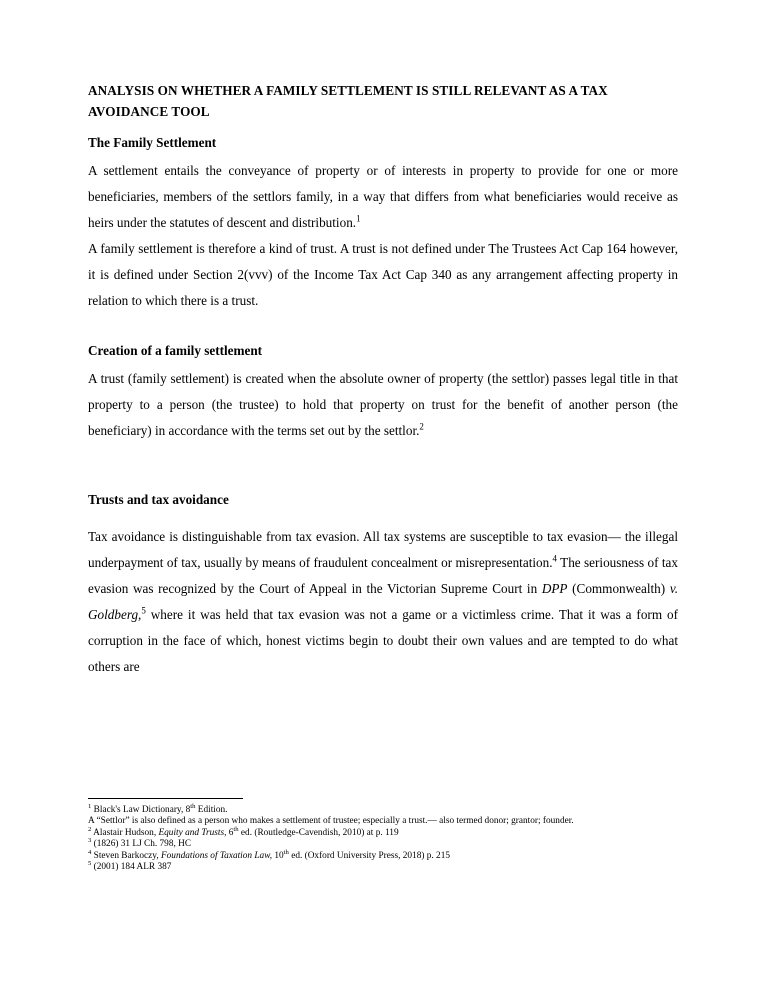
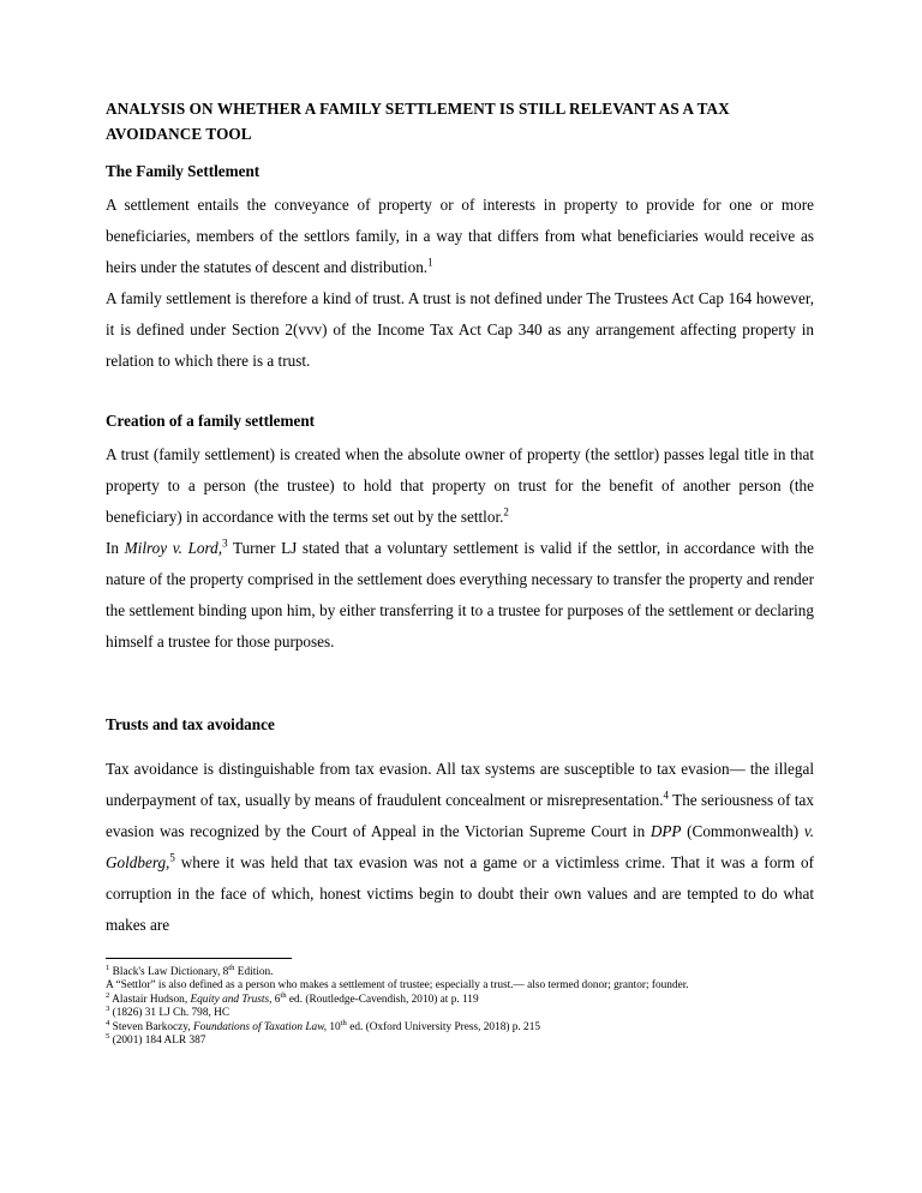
  ANALYSIS ON WHETHER A FAMILY SETTLEMENT IS STILL RELEVANT AS A TAX AVOIDANCE TOOL
  The Family Settlement
  A settlement entails the conveyance of property or of interests in property to provide for one or more beneficiaries, members of the settlors family, in a way that differs from what beneficiaries would receive as heirs under the statutes of descent and distribution.1
  A family settlement is therefore a kind of trust. A trust is not defined under The Trustees Act Cap 164 however, it is defined under Section 2(vvv) of the Income Tax Act Cap 340 as any arrangement affecting property in relation to which there is a trust.
  Creation of a family settlement
  A trust (family settlement) is created when the absolute owner of property (the settlor) passes legal title in that property to a person (the trustee) to hold that property on trust for the benefit of another person (the beneficiary) in accordance with the terms set out by the settlor.2
+ In Milroy v. Lord,3 Turner LJ stated that a voluntary settlement is valid if the settlor, in accordance with the nature of the property comprised in the settlement does everything necessary to transfer the property and render the settlement binding upon him, by either transferring it to a trustee for purposes of the settlement or declaring himself a trustee for those purposes.
  Trusts and tax avoidance
- Tax avoidance is distinguishable from tax evasion. All tax systems are susceptible to tax evasion— the illegal underpayment of tax, usually by means of fraudulent concealment or misrepresentation.4 The seriousness of tax evasion was recognized by the Court of Appeal in the Victorian Supreme Court in DPP (Commonwealth) v. Goldberg,5 where it was held that tax evasion was not a game or a victimless crime. That it was a form of corruption in the face of which, honest victims begin to doubt their own values and are tempted to do what others are
+ Tax avoidance is distinguishable from tax evasion. All tax systems are susceptible to tax evasion— the illegal underpayment of tax, usually by means of fraudulent concealment or misrepresentation.4 The seriousness of tax evasion was recognized by the Court of Appeal in the Victorian Supreme Court in DPP (Commonwealth) v. Goldberg,5 where it was held that tax evasion was not a game or a victimless crime. That it was a form of corruption in the face of which, honest victims begin to doubt their own values and are tempted to do what makes are
  Black's Law Dictionary, 8 Edition.
  A “Settlor” is also defined as a person who makes a settlement of trustee; especially a trust.— also termed donor; grantor; founder.
  Alastair Hudson, Equity and Trusts, 6 ed. (Routledge-Cavendish, 2010) at p. 119
  (1826) 31 LJ Ch. 798, HC
  Steven Barkoczy, Foundations of Taxation Law, 10 ed. (Oxford University Press, 2018) p. 215
  (2001) 184 ALR 387
